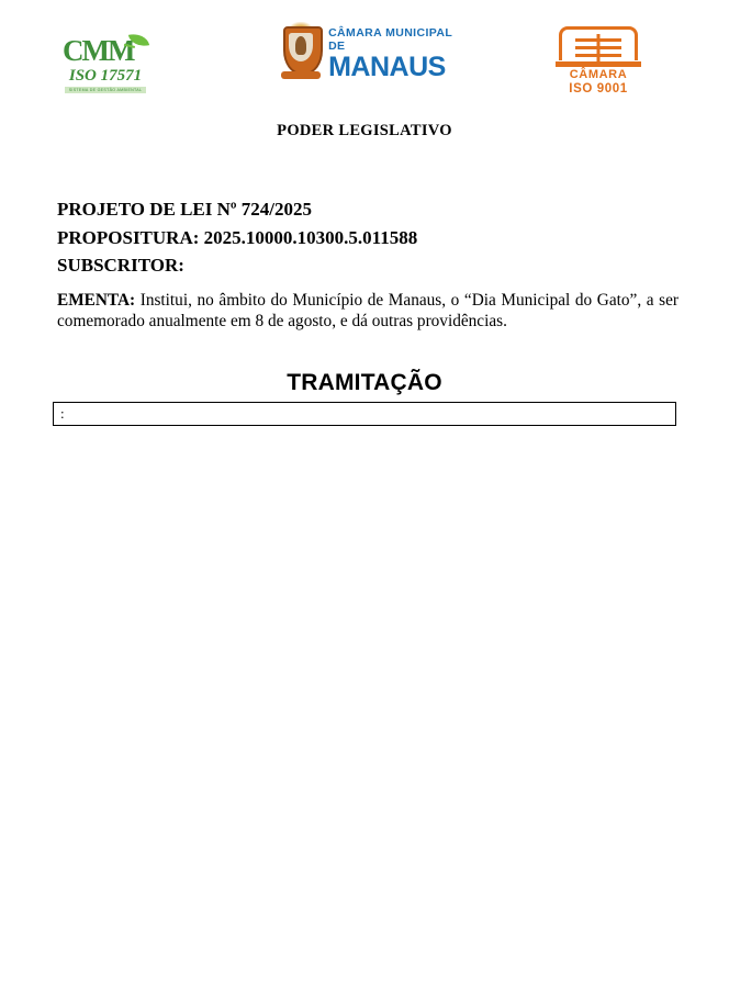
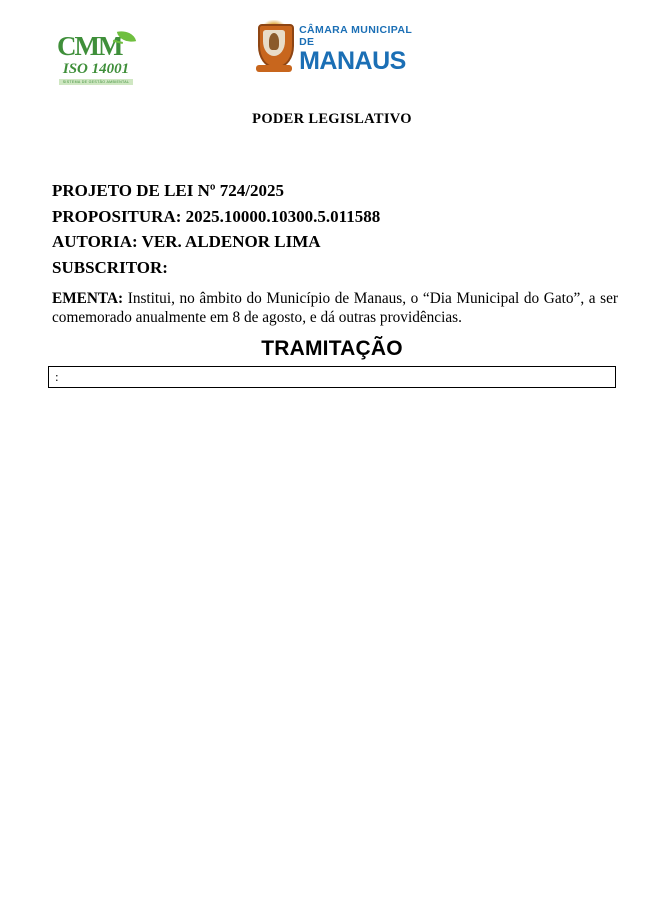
  CMM
- ISO 17571
+ ISO 14001
  CÂMARA MUNICIPAL DE
  MANAUS
- CÂMARA
- ISO 9001
  PODER LEGISLATIVO
  PROJETO DE LEI Nº 724/2025
  PROPOSITURA: 2025.10000.10300.5.011588
+ AUTORIA: VER. ALDENOR LIMA
  SUBSCRITOR:
  EMENTA: Institui, no âmbito do Município de Manaus, o “Dia Municipal do Gato”, a ser comemorado anualmente em 8 de agosto, e dá outras providências.
  TRAMITAÇÃO
  :
